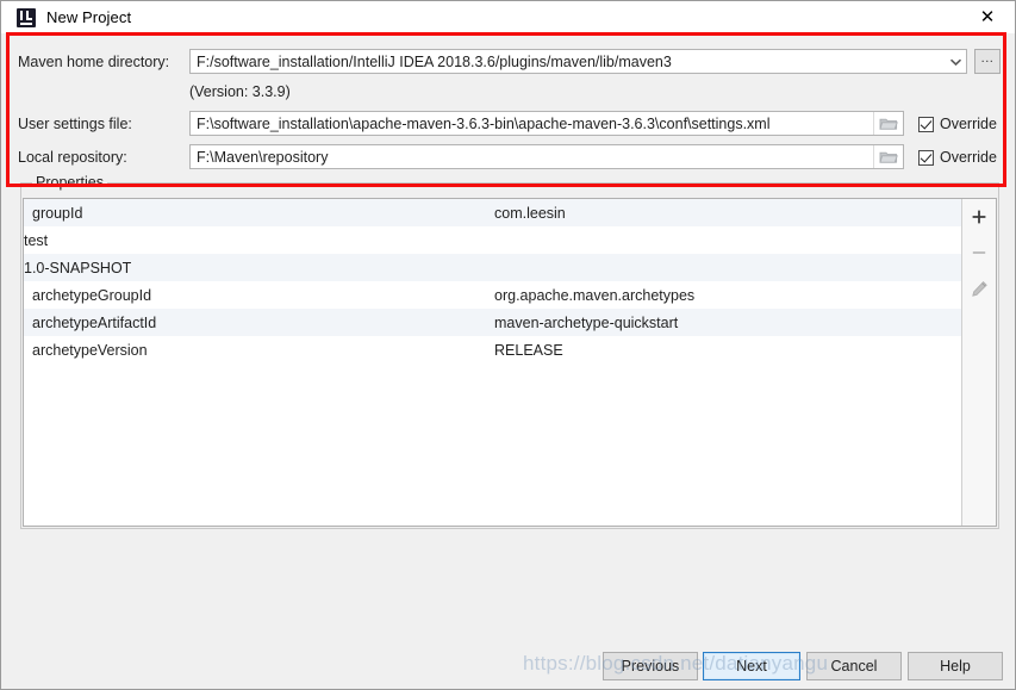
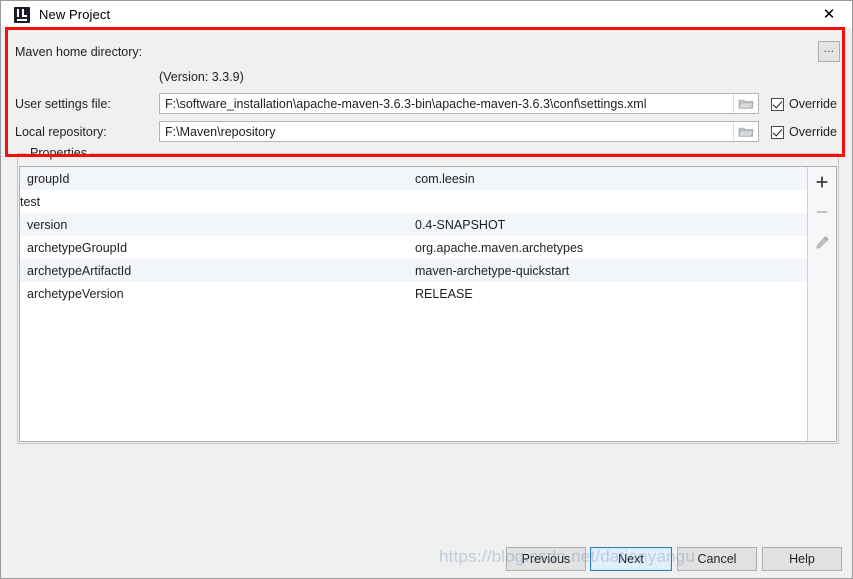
  New Project
  ✕
  Maven home directory:
- F:/software_installation/IntelliJ IDEA 2018.3.6/plugins/maven/lib/maven3
  ...
  (Version: 3.3.9)
  User settings file:
  F:\software_installation\apache-maven-3.6.3-bin\apache-maven-3.6.3\conf\settings.xml
  Override
  Local repository:
  F:\Maven\repository
  Override
  Properties
  groupId
  com.leesin
  test
+ version
- 1.0-SNAPSHOT
+ 0.4-SNAPSHOT
  archetypeGroupId
  org.apache.maven.archetypes
  archetypeArtifactId
  maven-archetype-quickstart
  archetypeVersion
  RELEASE
  Previous
  Next
  Cancel
  Help
  https://blog.csdn.net/datianyangu
